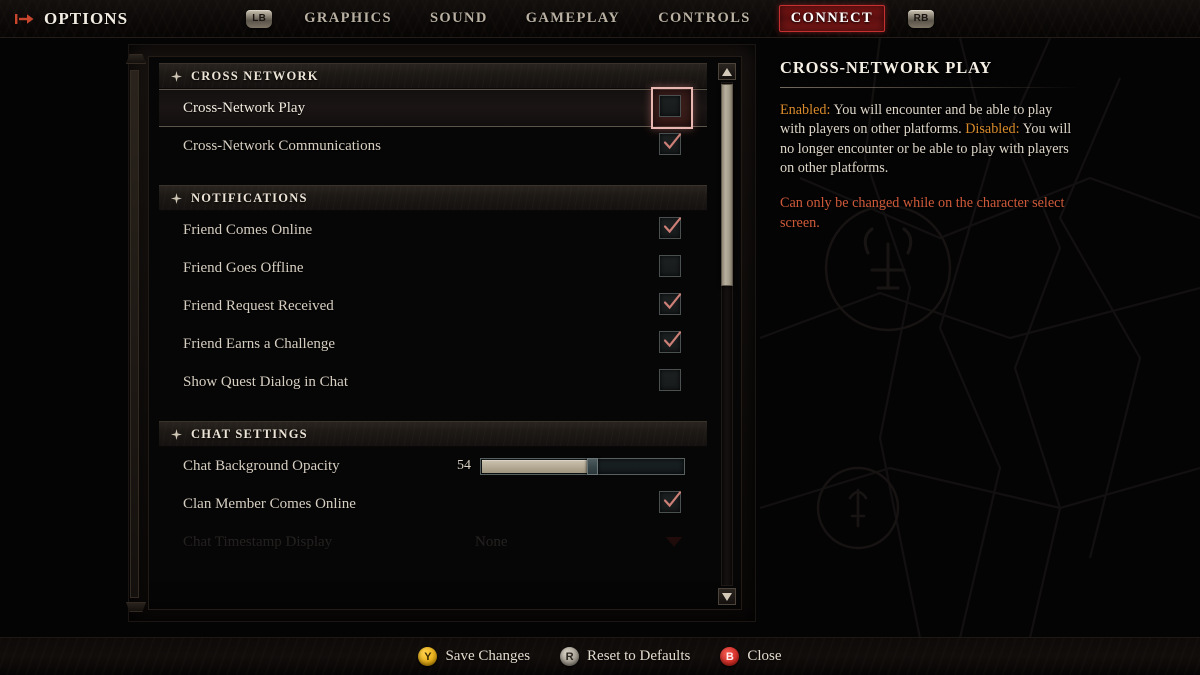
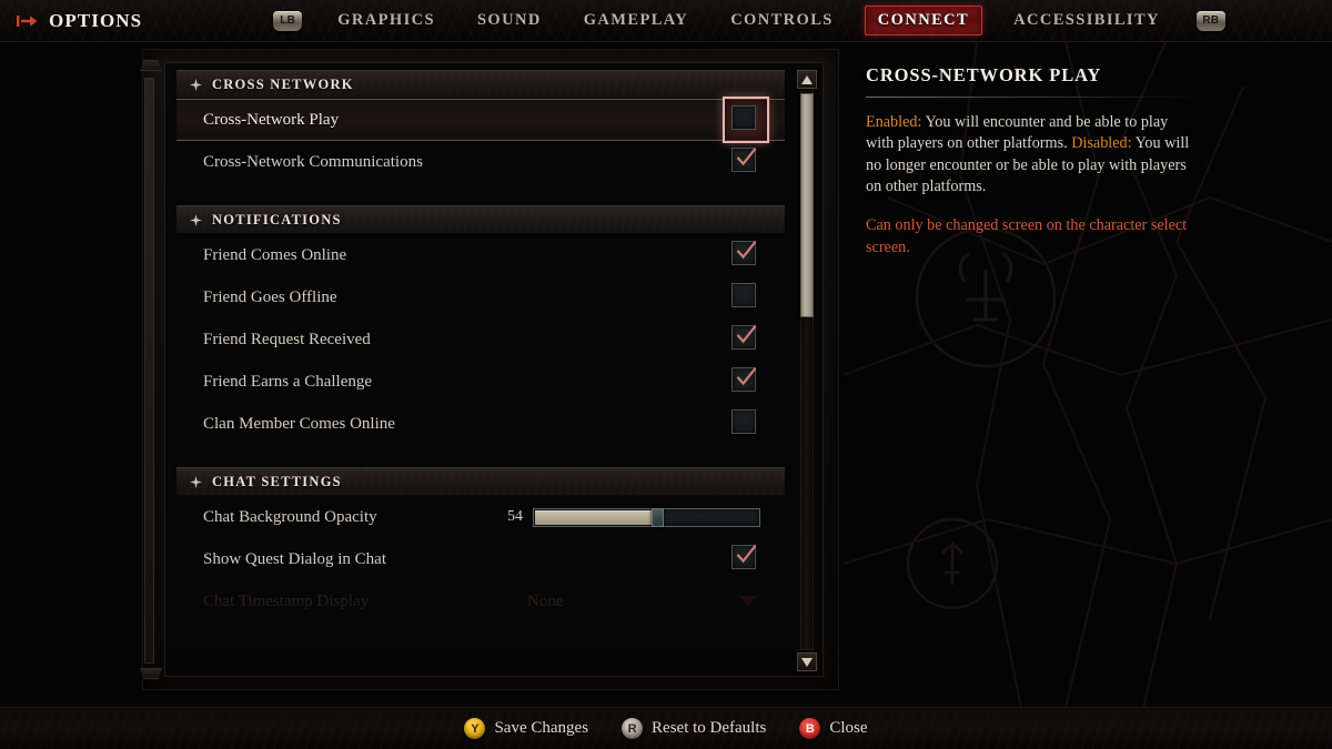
  OPTIONS
  LB
  GRAPHICS
  SOUND
  GAMEPLAY
  CONTROLS
  CONNECT
+ ACCESSIBILITY
  RB
  CROSS NETWORK
  Cross-Network Play
  Cross-Network Communications
  NOTIFICATIONS
  Friend Comes Online
  Friend Goes Offline
  Friend Request Received
  Friend Earns a Challenge
- Show Quest Dialog in Chat
+ Clan Member Comes Online
  CHAT SETTINGS
  Chat Background Opacity
  54
- Clan Member Comes Online
+ Show Quest Dialog in Chat
  CROSS-NETWORK PLAY
  Enabled: You will encounter and be able to play with players on other platforms. Disabled: You will no longer encounter or be able to play with players on other platforms.
- Can only be changed while on the character select screen.
+ Can only be changed screen on the character select screen.
  Y
  Save Changes
  R
  Reset to Defaults
  B
  Close
